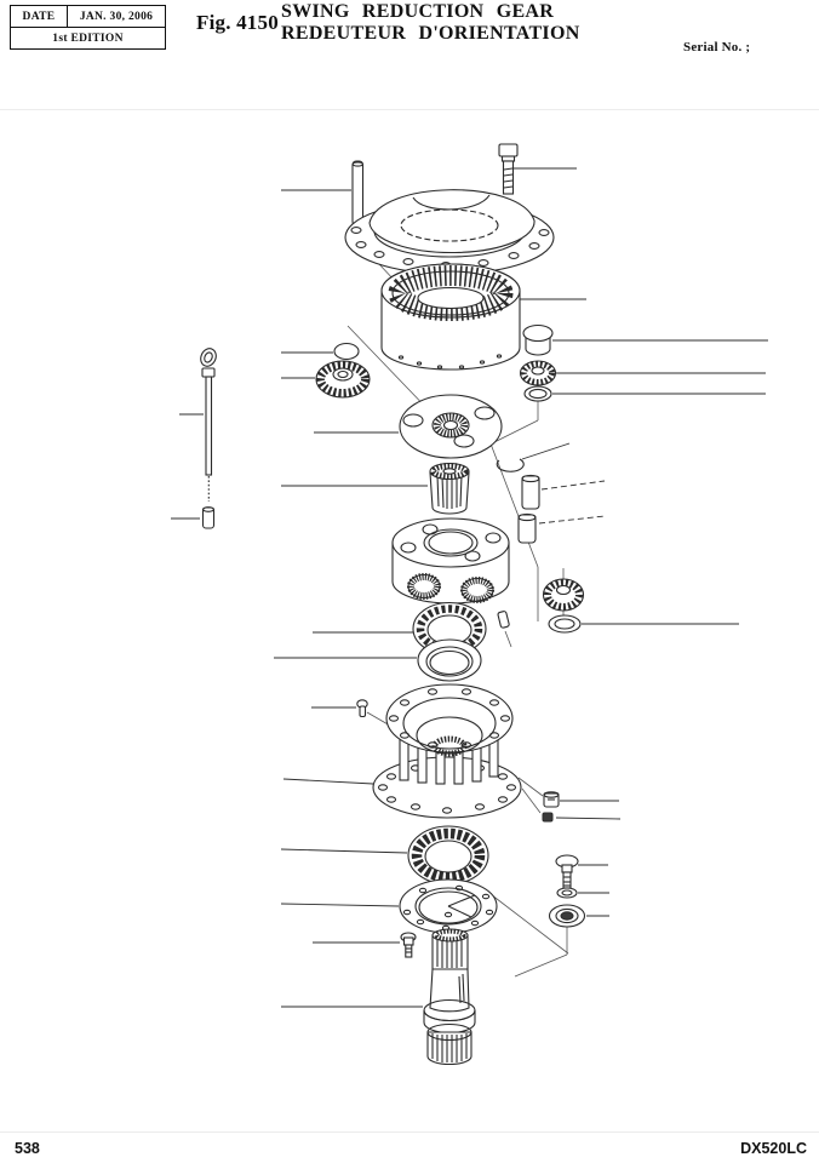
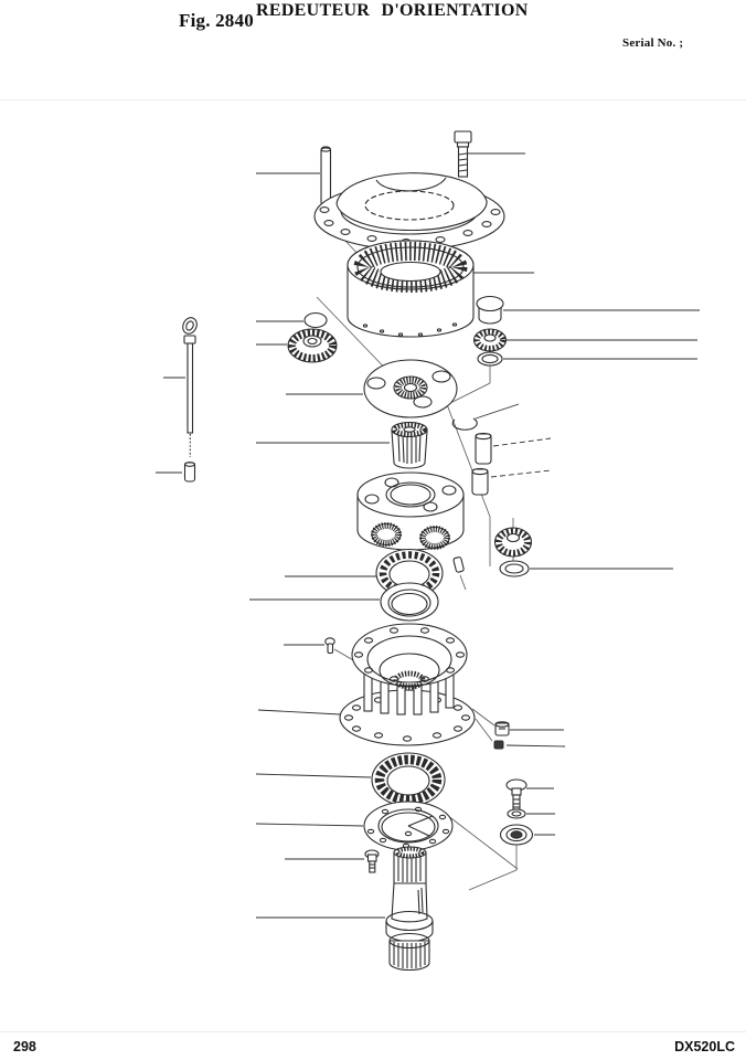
- DATE	JAN. 30, 2006
- 1st EDITION
- Fig. 4150
+ Fig. 2840
- SWING REDUCTION GEAR
  REDEUTEUR D'ORIENTATION
  Serial No. ;
- 538
+ 298
  DX520LC
